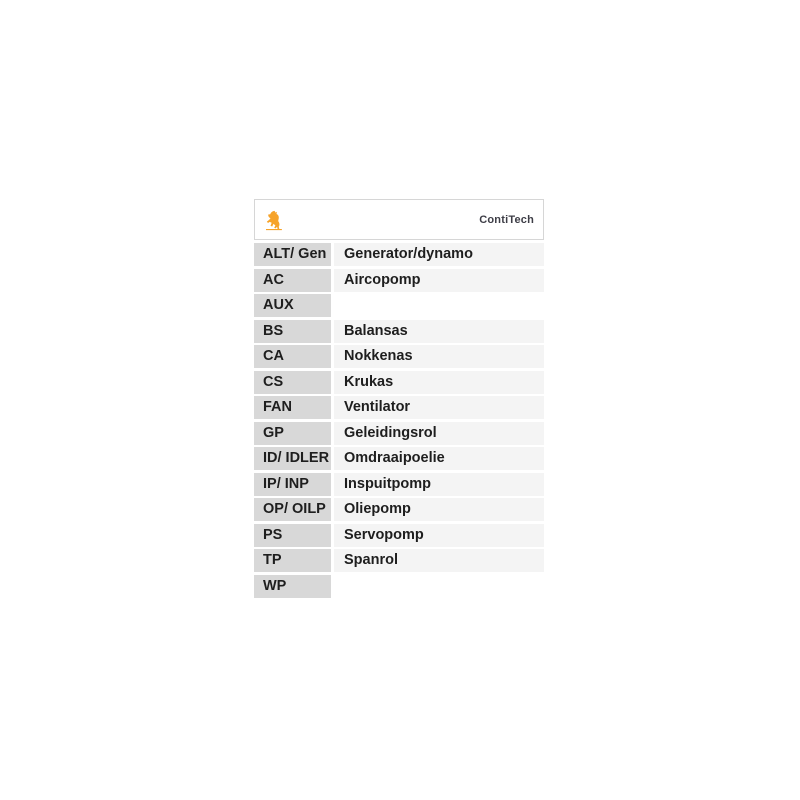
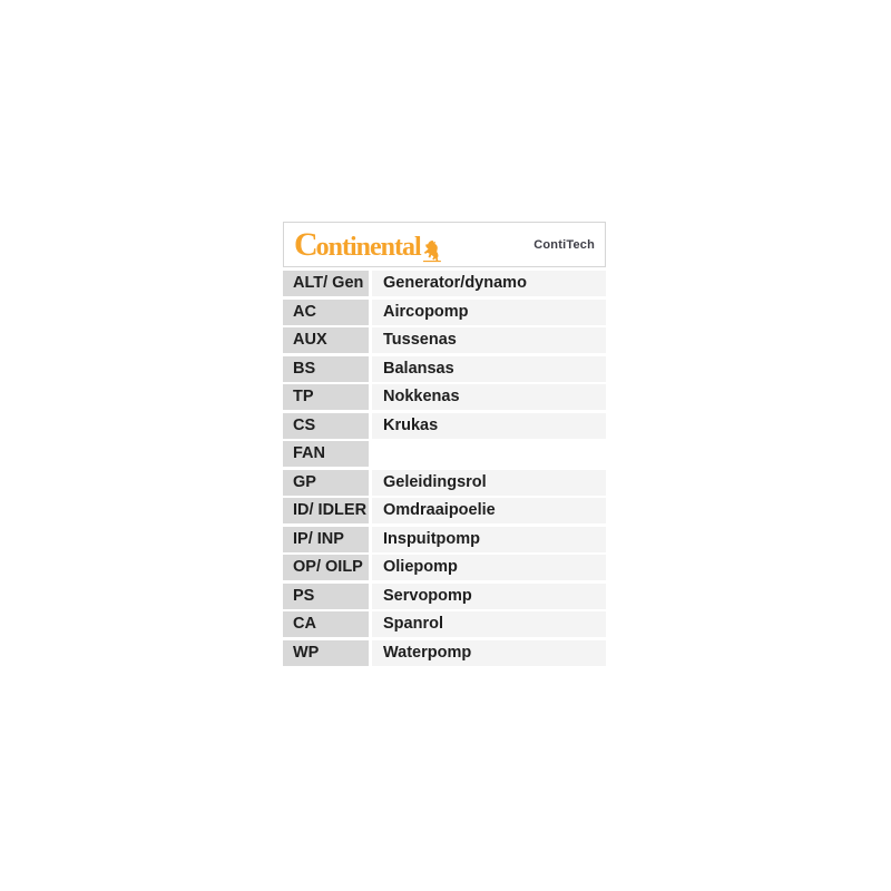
+ Continental
  ContiTech
  ALT/ Gen
  Generator/dynamo
  AC
  Aircopomp
  AUX
+ Tussenas
  BS
  Balansas
- CA
+ TP
  Nokkenas
  CS
  Krukas
  FAN
- Ventilator
  GP
  Geleidingsrol
  ID/ IDLER
  Omdraaipoelie
  IP/ INP
  Inspuitpomp
  OP/ OILP
  Oliepomp
  PS
  Servopomp
- TP
+ CA
  Spanrol
  WP
+ Waterpomp
